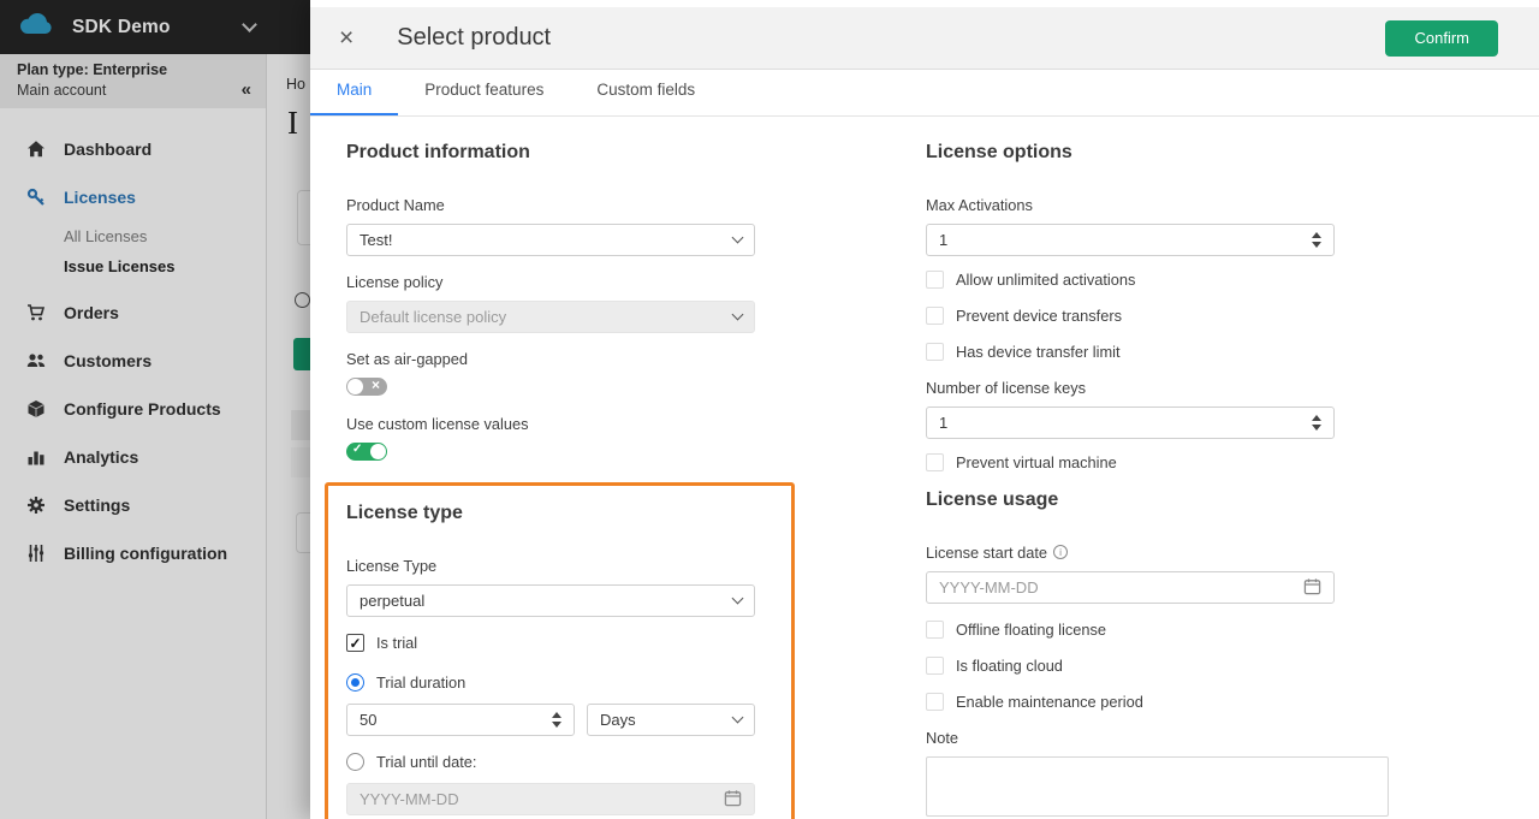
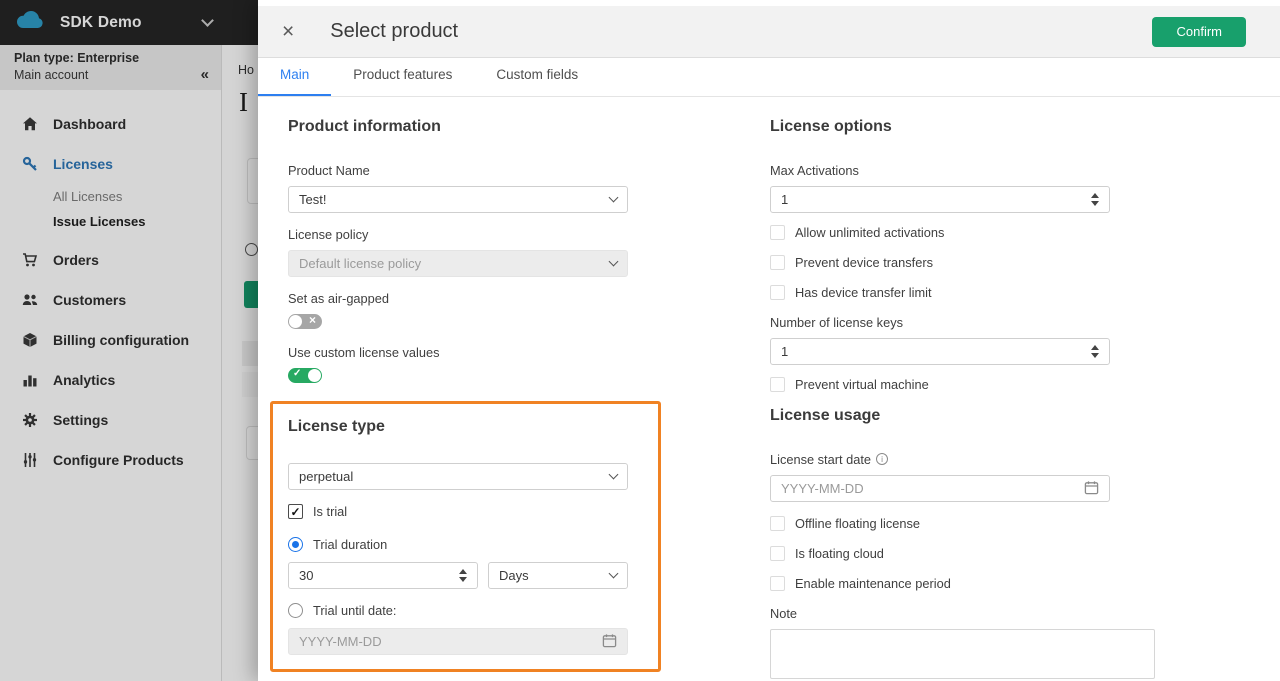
  SDK Demo
  Plan type: Enterprise
  Main account
  «
  Dashboard
  Licenses
  All Licenses
  Issue Licenses
  Orders
  Customers
- Configure Products
+ Billing configuration
  Analytics
  Settings
- Billing configuration
+ Configure Products
  Ho
  I
  ×
  Select product
  Confirm
  Main
  Product features
  Custom fields
  Product information
  Product Name
  Test!
  License policy
  Default license policy
  Set as air-gapped
  Use custom license values
  License type
- License Type
  perpetual
  Is trial
  Trial duration
- 50
+ 30
  Days
  Trial until date:
  YYYY-MM-DD
  License options
  Max Activations
  1
  Allow unlimited activations
  Prevent device transfers
  Has device transfer limit
  Number of license keys
  1
  Prevent virtual machine
  License usage
  License start date
  YYYY-MM-DD
  Offline floating license
  Is floating cloud
  Enable maintenance period
  Note
